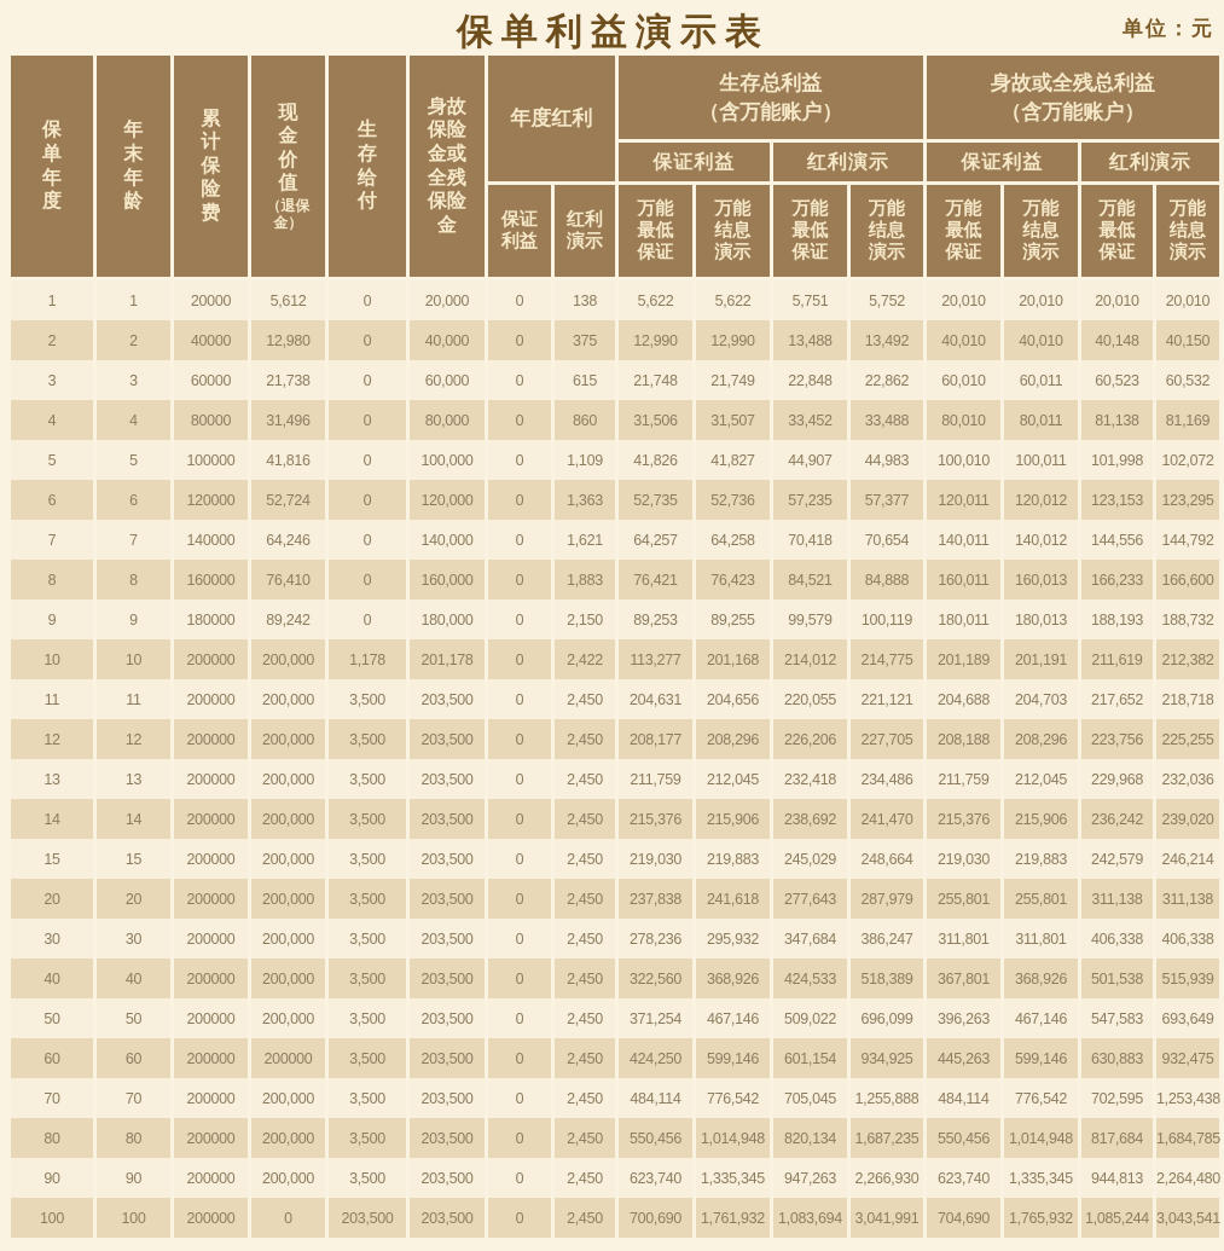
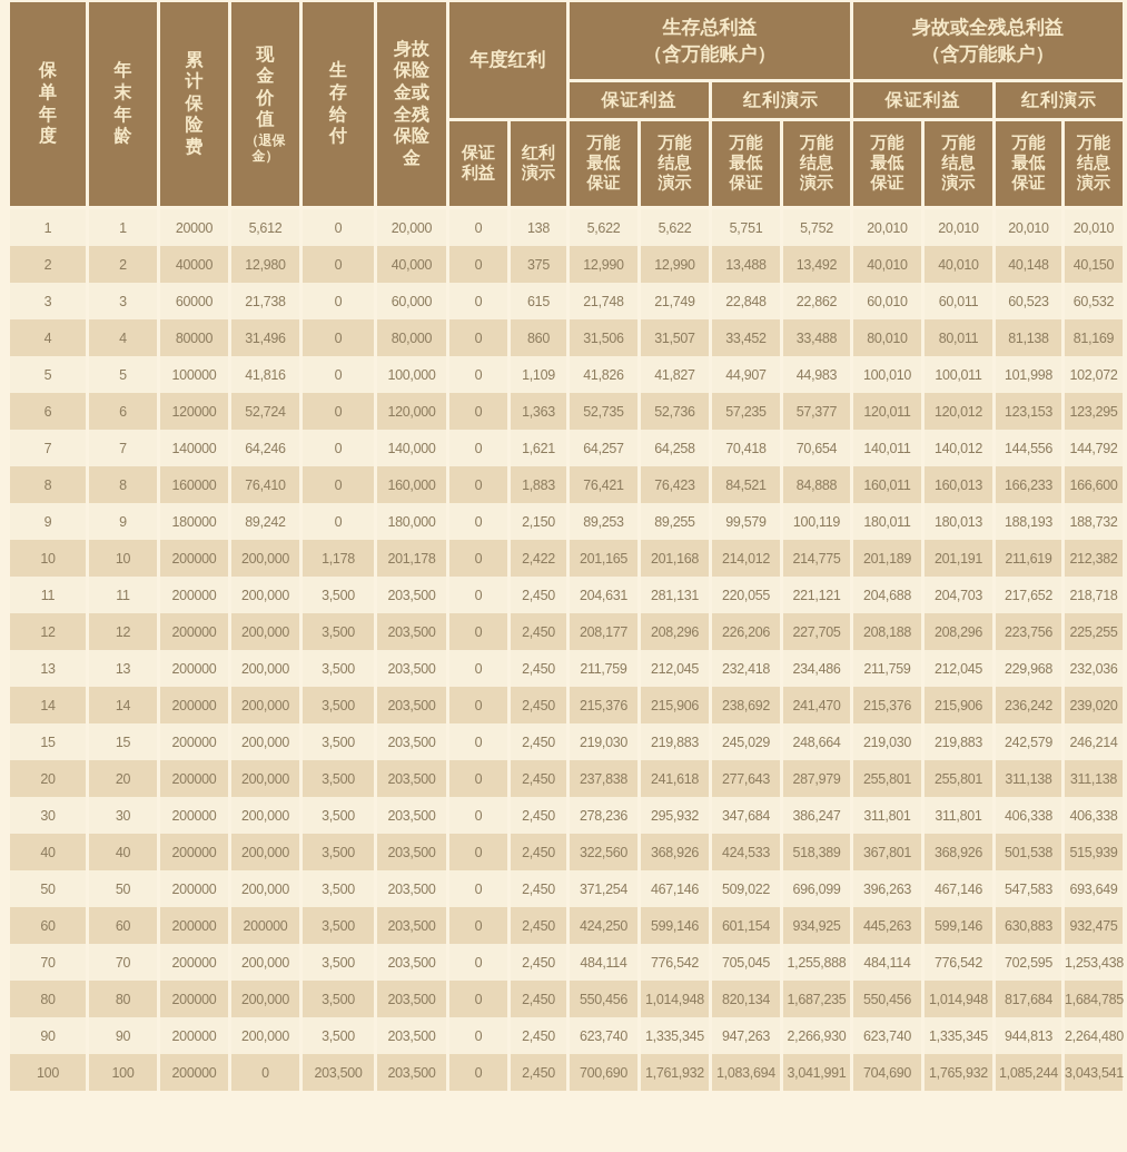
- 保单利益演示表
- 单位：元
  保 单 年 度	年 末 年 龄	累 计 保 险 费	现 金 价 值 （退保 金）	生 存 给 付	身故 保险 金或 全残 保险 金	年度红利	生存总利益 （含万能账户）	身故或全残总利益 （含万能账户）
  保证利益	红利演示	保证利益	红利演示
  保证 利益	红利 演示	万能 最低 保证	万能 结息 演示	万能 最低 保证	万能 结息 演示	万能 最低 保证	万能 结息 演示	万能 最低 保证	万能 结息 演示
  1	1	20000	5,612	0	20,000	0	138	5,622	5,622	5,751	5,752	20,010	20,010	20,010	20,010
  2	2	40000	12,980	0	40,000	0	375	12,990	12,990	13,488	13,492	40,010	40,010	40,148	40,150
  3	3	60000	21,738	0	60,000	0	615	21,748	21,749	22,848	22,862	60,010	60,011	60,523	60,532
  4	4	80000	31,496	0	80,000	0	860	31,506	31,507	33,452	33,488	80,010	80,011	81,138	81,169
  5	5	100000	41,816	0	100,000	0	1,109	41,826	41,827	44,907	44,983	100,010	100,011	101,998	102,072
  6	6	120000	52,724	0	120,000	0	1,363	52,735	52,736	57,235	57,377	120,011	120,012	123,153	123,295
  7	7	140000	64,246	0	140,000	0	1,621	64,257	64,258	70,418	70,654	140,011	140,012	144,556	144,792
  8	8	160000	76,410	0	160,000	0	1,883	76,421	76,423	84,521	84,888	160,011	160,013	166,233	166,600
  9	9	180000	89,242	0	180,000	0	2,150	89,253	89,255	99,579	100,119	180,011	180,013	188,193	188,732
- 10	10	200000	200,000	1,178	201,178	0	2,422	113,277	201,168	214,012	214,775	201,189	201,191	211,619	212,382
+ 10	10	200000	200,000	1,178	201,178	0	2,422	201,165	201,168	214,012	214,775	201,189	201,191	211,619	212,382
- 11	11	200000	200,000	3,500	203,500	0	2,450	204,631	204,656	220,055	221,121	204,688	204,703	217,652	218,718
+ 11	11	200000	200,000	3,500	203,500	0	2,450	204,631	281,131	220,055	221,121	204,688	204,703	217,652	218,718
  12	12	200000	200,000	3,500	203,500	0	2,450	208,177	208,296	226,206	227,705	208,188	208,296	223,756	225,255
  13	13	200000	200,000	3,500	203,500	0	2,450	211,759	212,045	232,418	234,486	211,759	212,045	229,968	232,036
  14	14	200000	200,000	3,500	203,500	0	2,450	215,376	215,906	238,692	241,470	215,376	215,906	236,242	239,020
  15	15	200000	200,000	3,500	203,500	0	2,450	219,030	219,883	245,029	248,664	219,030	219,883	242,579	246,214
  20	20	200000	200,000	3,500	203,500	0	2,450	237,838	241,618	277,643	287,979	255,801	255,801	311,138	311,138
  30	30	200000	200,000	3,500	203,500	0	2,450	278,236	295,932	347,684	386,247	311,801	311,801	406,338	406,338
  40	40	200000	200,000	3,500	203,500	0	2,450	322,560	368,926	424,533	518,389	367,801	368,926	501,538	515,939
  50	50	200000	200,000	3,500	203,500	0	2,450	371,254	467,146	509,022	696,099	396,263	467,146	547,583	693,649
  60	60	200000	200000	3,500	203,500	0	2,450	424,250	599,146	601,154	934,925	445,263	599,146	630,883	932,475
  70	70	200000	200,000	3,500	203,500	0	2,450	484,114	776,542	705,045	1,255,888	484,114	776,542	702,595	1,253,438
  80	80	200000	200,000	3,500	203,500	0	2,450	550,456	1,014,948	820,134	1,687,235	550,456	1,014,948	817,684	1,684,785
  90	90	200000	200,000	3,500	203,500	0	2,450	623,740	1,335,345	947,263	2,266,930	623,740	1,335,345	944,813	2,264,480
  100	100	200000	0	203,500	203,500	0	2,450	700,690	1,761,932	1,083,694	3,041,991	704,690	1,765,932	1,085,244	3,043,541
